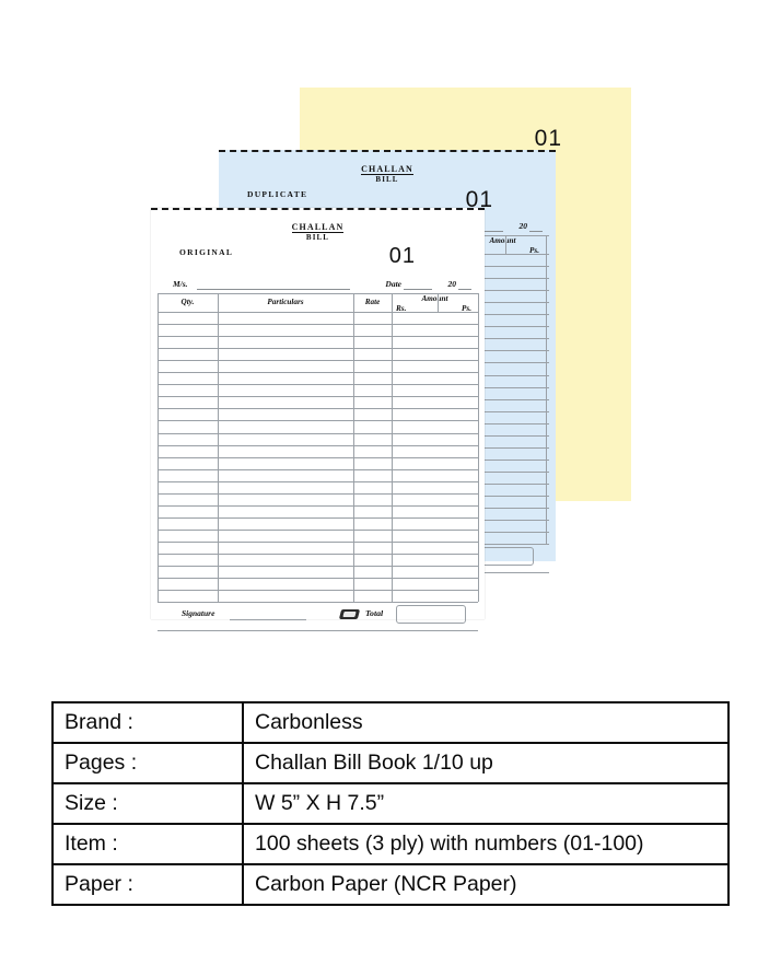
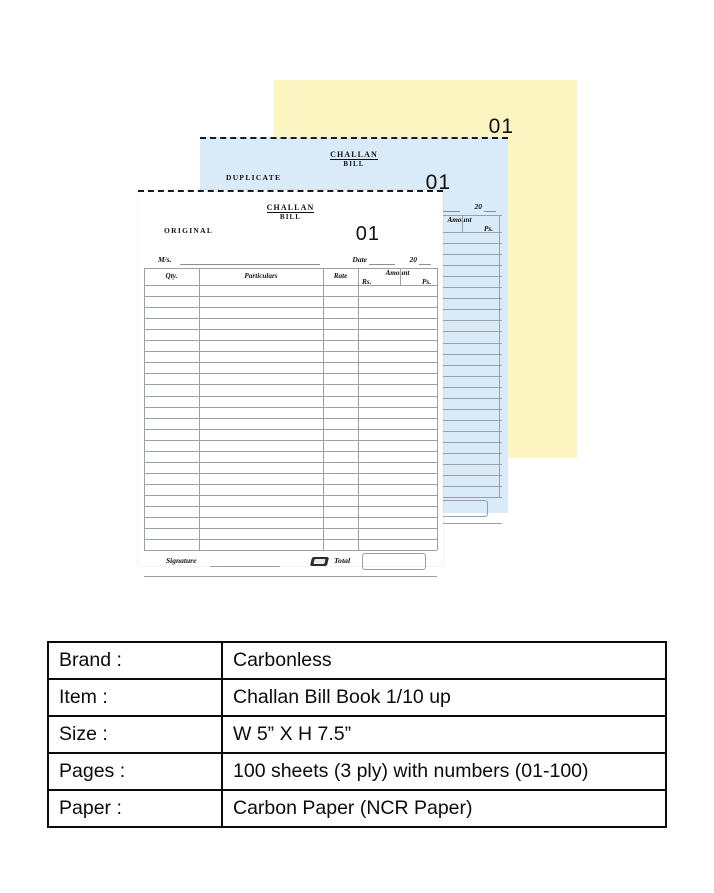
  01
  CHALLAN
  BILL
  DUPLICATE
  01
  20
  Amount
  Ps.
  CHALLAN
  BILL
  ORIGINAL
  01
  M/s.
  Date
  20
  Qty.
  Particulars
  Rate
  Amount
  Rs.
  Ps.
  Signature
  Total
  Brand :	Carbonless
- Pages :	Challan Bill Book 1/10 up
+ Item :	Challan Bill Book 1/10 up
  Size :	W 5” X H 7.5”
- Item :	100 sheets (3 ply) with numbers (01-100)
+ Pages :	100 sheets (3 ply) with numbers (01-100)
  Paper :	Carbon Paper (NCR Paper)
